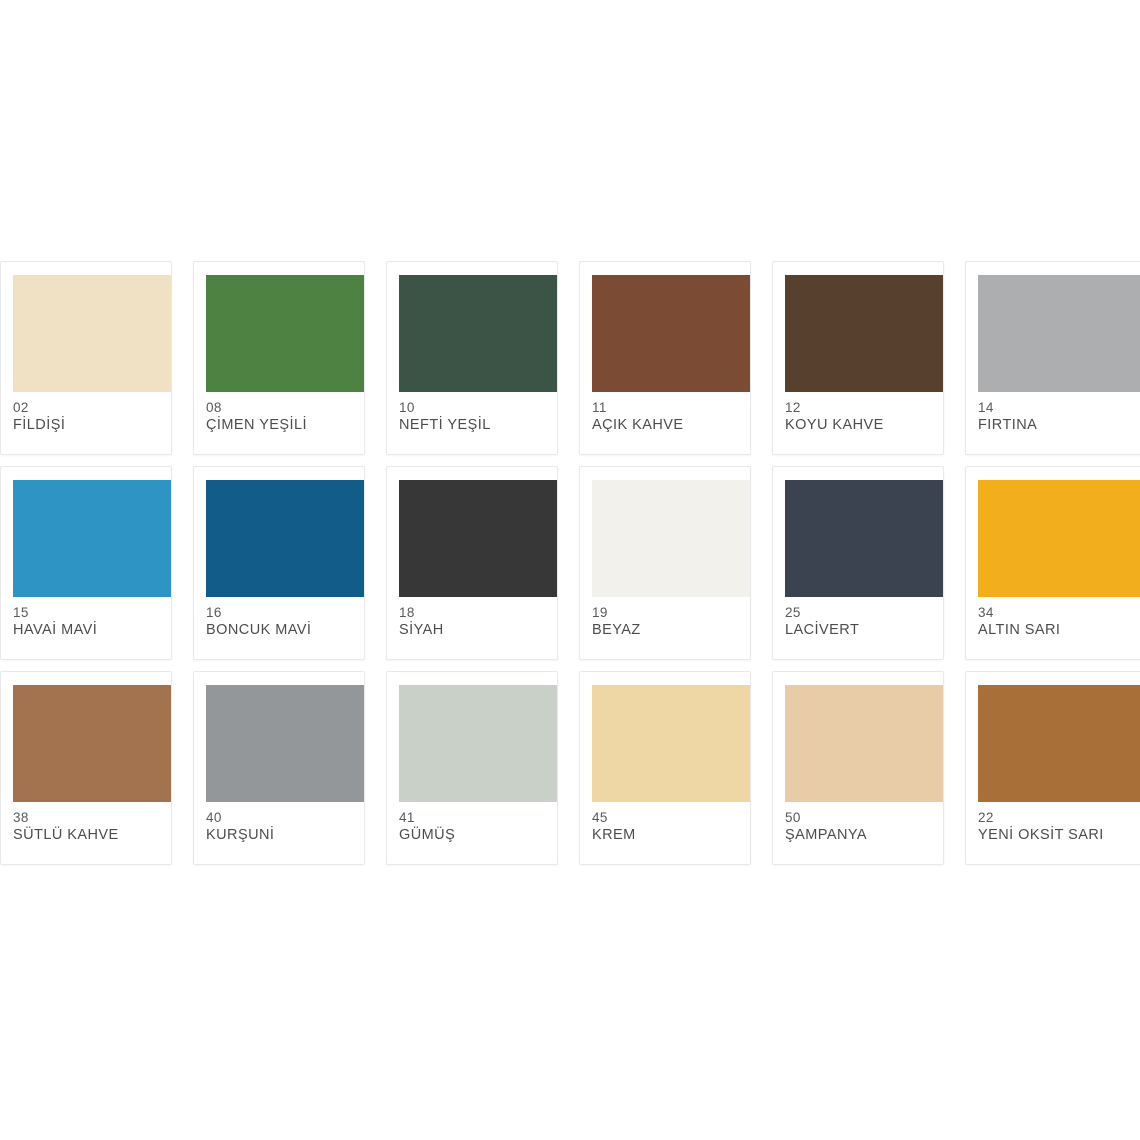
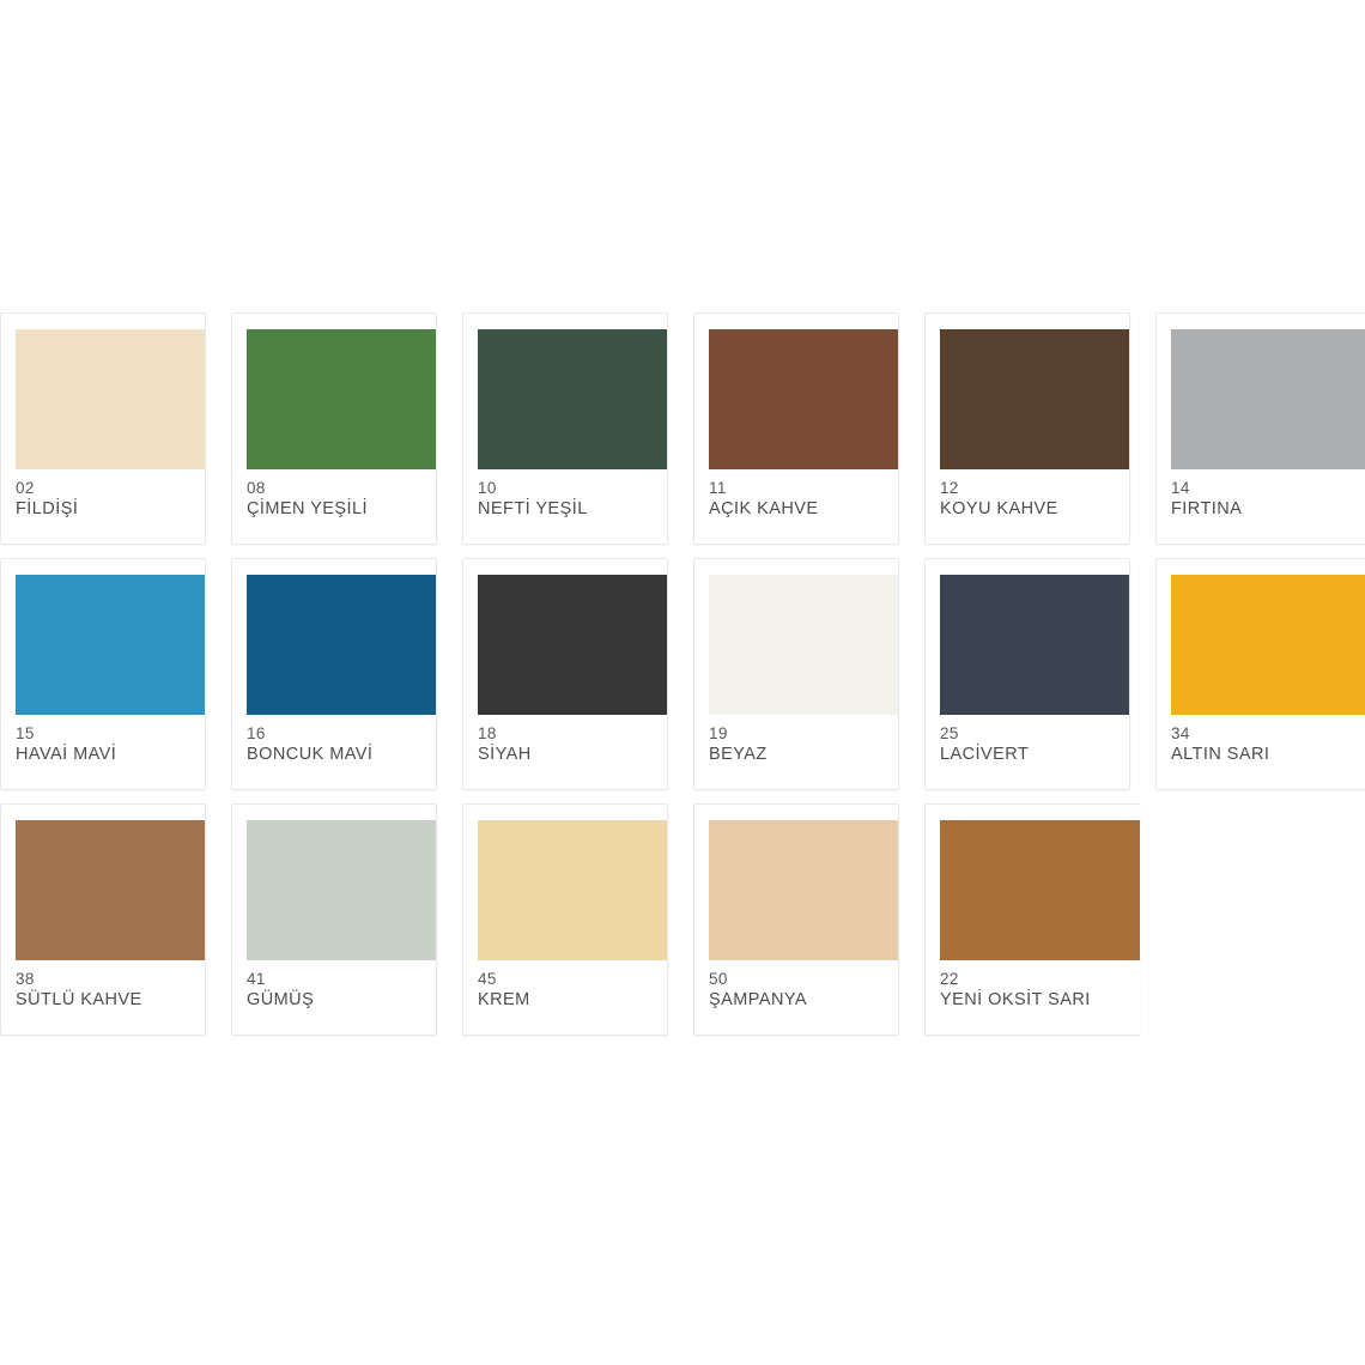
  02
  FİLDİŞİ
  08
  ÇİMEN YEŞİLİ
  10
  NEFTİ YEŞİL
  11
  AÇIK KAHVE
  12
  KOYU KAHVE
  14
  FIRTINA
  15
  HAVAİ MAVİ
  16
  BONCUK MAVİ
  18
  SİYAH
  19
  BEYAZ
  25
  LACİVERT
  34
  ALTIN SARI
  38
  SÜTLÜ KAHVE
- 40
- KURŞUNİ
  41
  GÜMÜŞ
  45
  KREM
  50
  ŞAMPANYA
  22
  YENİ OKSİT SARI
